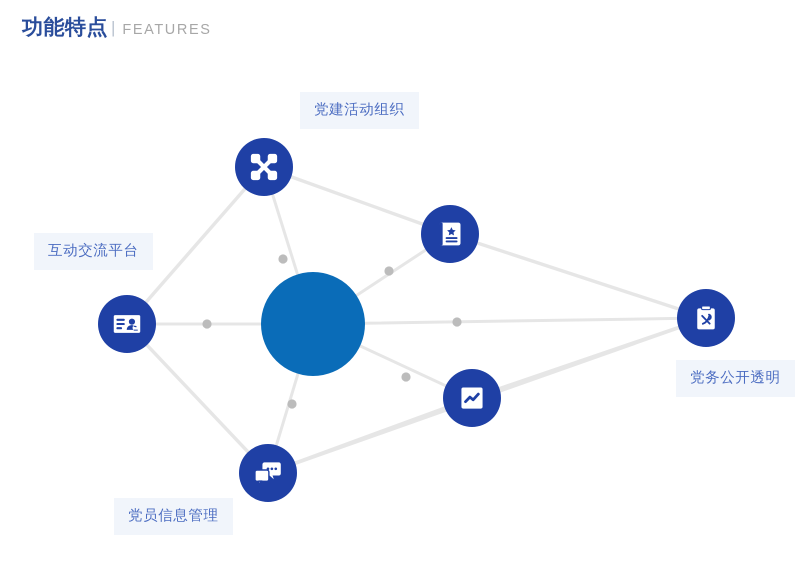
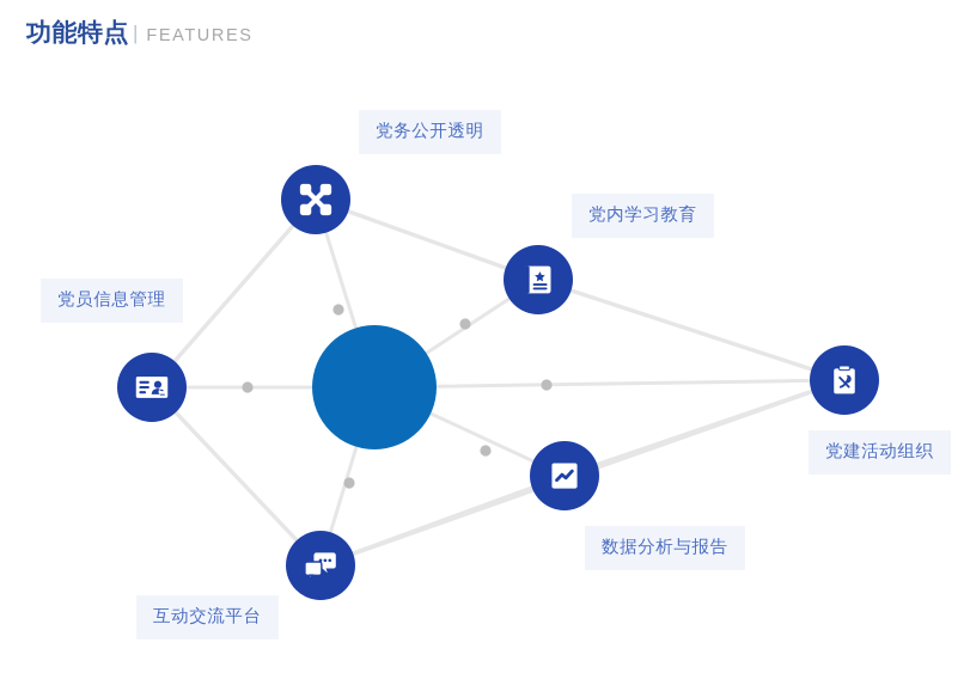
  功能特点
  |
  FEATURES
- 党建活动组织
+ 党务公开透明
+ 党内学习教育
- 互动交流平台
+ 党员信息管理
- 党务公开透明
+ 党建活动组织
+ 数据分析与报告
- 党员信息管理
+ 互动交流平台
